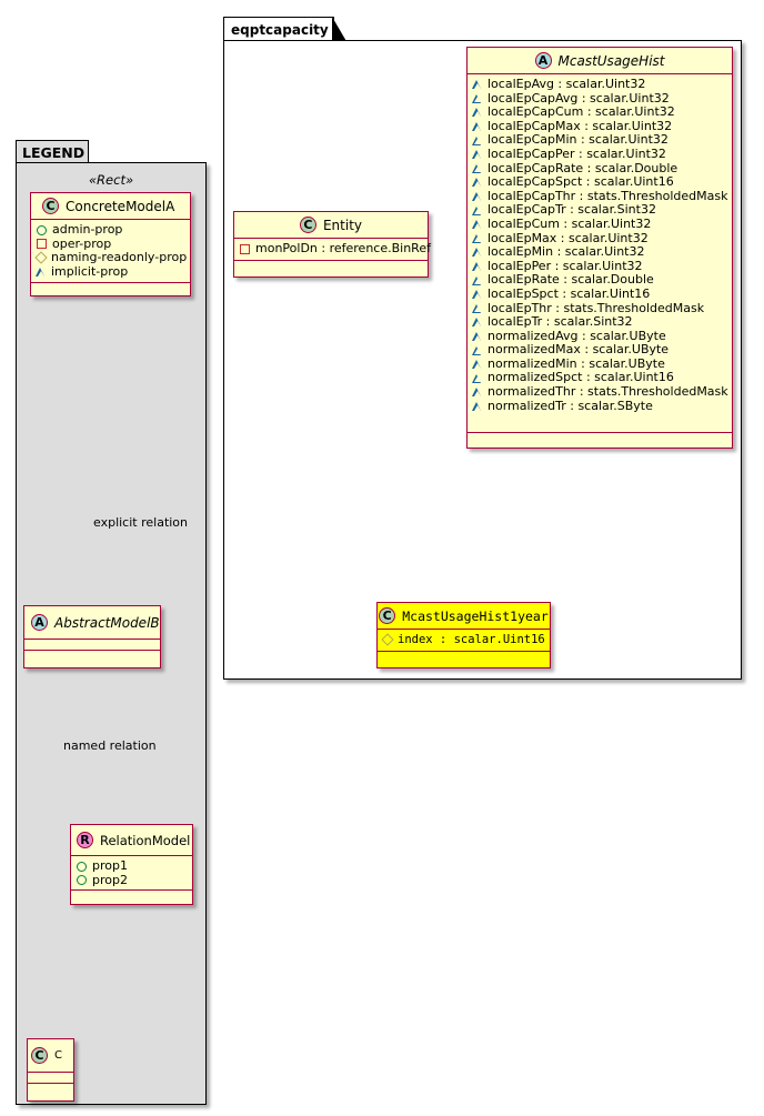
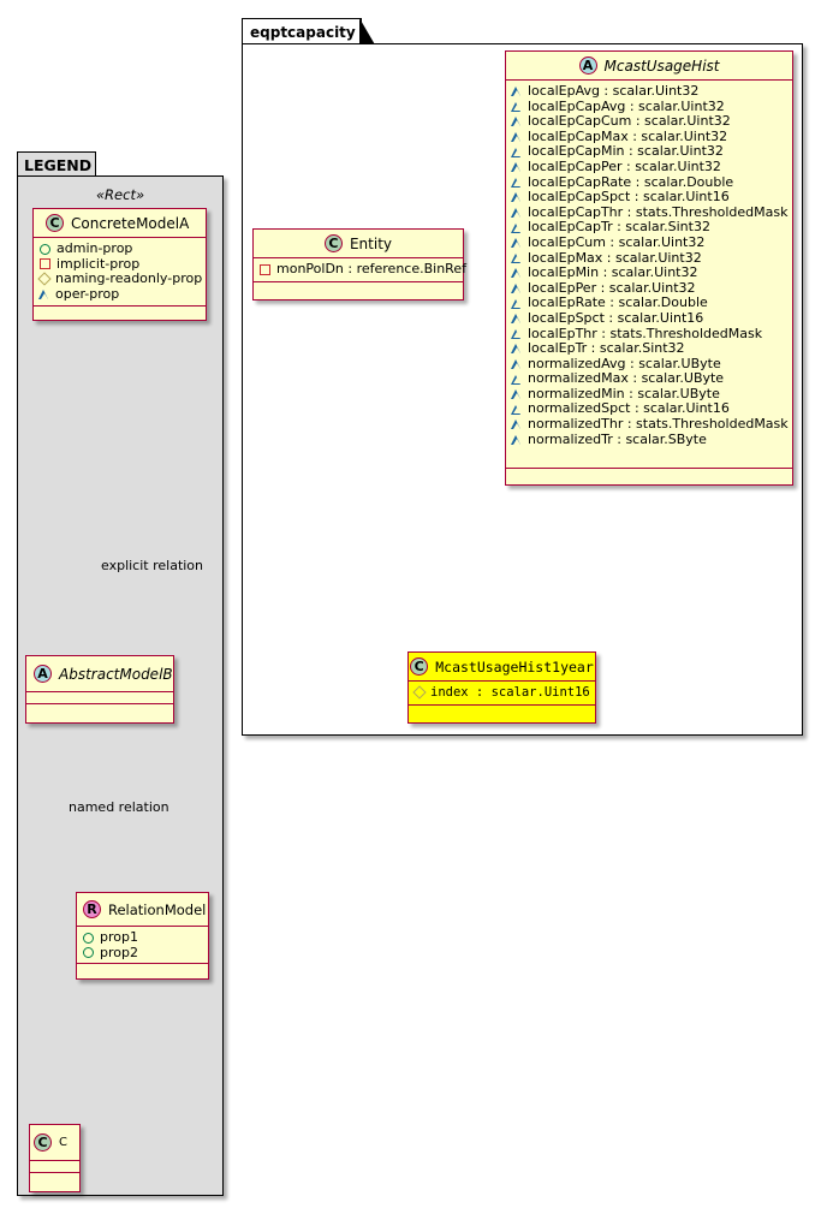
  eqptcapacity
  A
  McastUsageHist
  localEpAvg : scalar.Uint32
  localEpCapAvg : scalar.Uint32
  localEpCapCum : scalar.Uint32
  localEpCapMax : scalar.Uint32
  localEpCapMin : scalar.Uint32
  localEpCapPer : scalar.Uint32
  localEpCapRate : scalar.Double
  localEpCapSpct : scalar.Uint16
  localEpCapThr : stats.ThresholdedMask
  localEpCapTr : scalar.Sint32
  localEpCum : scalar.Uint32
  localEpMax : scalar.Uint32
  localEpMin : scalar.Uint32
  localEpPer : scalar.Uint32
  localEpRate : scalar.Double
  localEpSpct : scalar.Uint16
  localEpThr : stats.ThresholdedMask
  localEpTr : scalar.Sint32
  normalizedAvg : scalar.UByte
  normalizedMax : scalar.UByte
  normalizedMin : scalar.UByte
  normalizedSpct : scalar.Uint16
  normalizedThr : stats.ThresholdedMask
  normalizedTr : scalar.SByte
  C
  Entity
  monPolDn : reference.BinRef
  C
  McastUsageHist1year
  index : scalar.Uint16
  LEGEND
  «Rect»
  C
  ConcreteModelA
  admin-prop
- oper-prop
+ implicit-prop
  naming-readonly-prop
- implicit-prop
+ oper-prop
  explicit relation
  A
  AbstractModelB
  named relation
  R
  RelationModel
  prop1
  prop2
  C
  C
